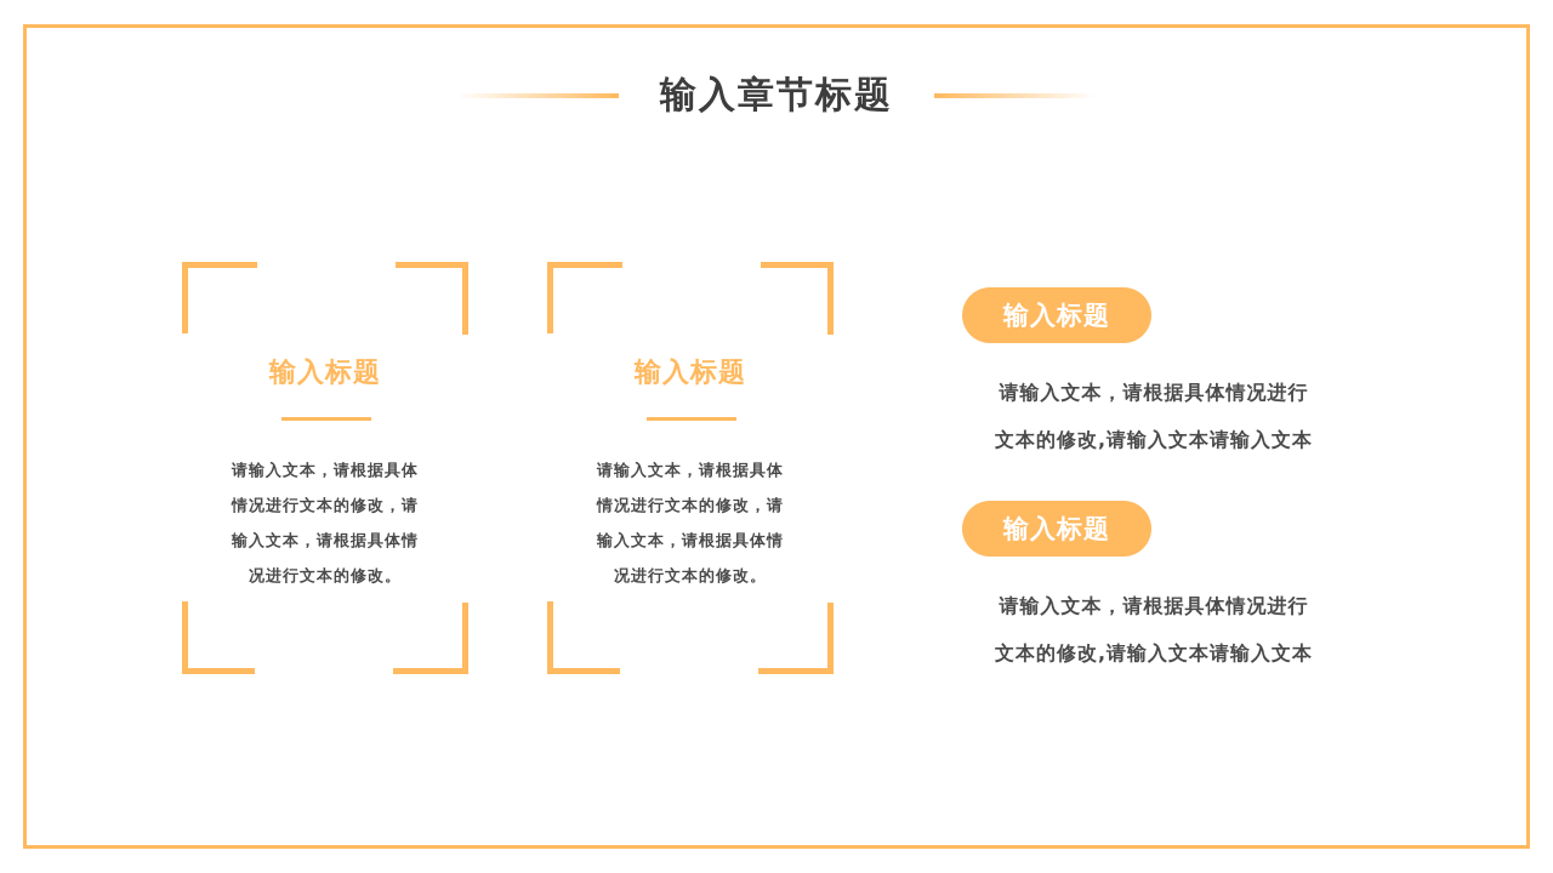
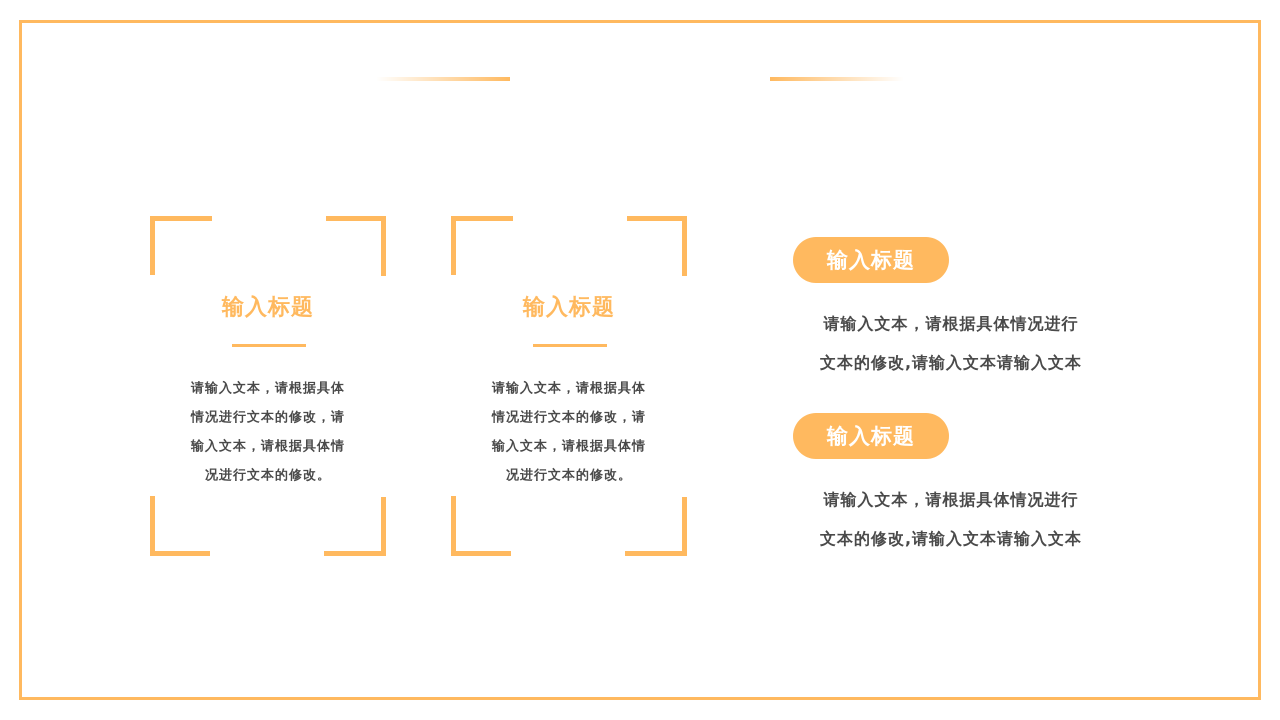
- 输入章节标题
  输入标题
  请输入文本，请根据具体
  情况进行文本的修改，请
  输入文本，请根据具体情
  况进行文本的修改。
  输入标题
  请输入文本，请根据具体
  情况进行文本的修改，请
  输入文本，请根据具体情
  况进行文本的修改。
  输入标题
  请输入文本，请根据具体情况进行
  文本的修改,请输入文本请输入文本
  输入标题
  请输入文本，请根据具体情况进行
  文本的修改,请输入文本请输入文本
